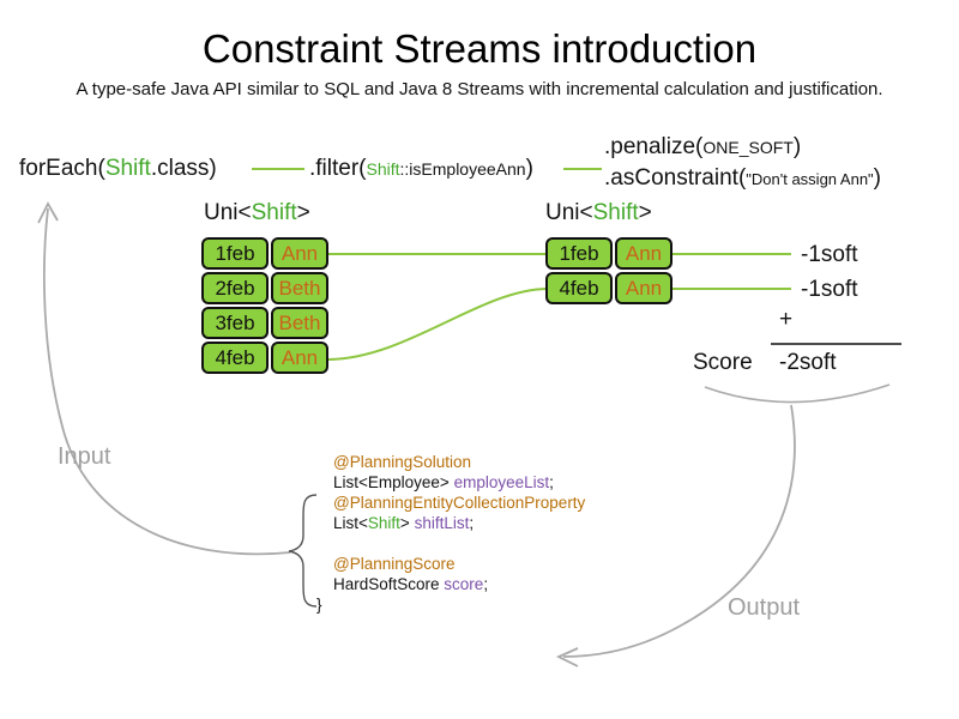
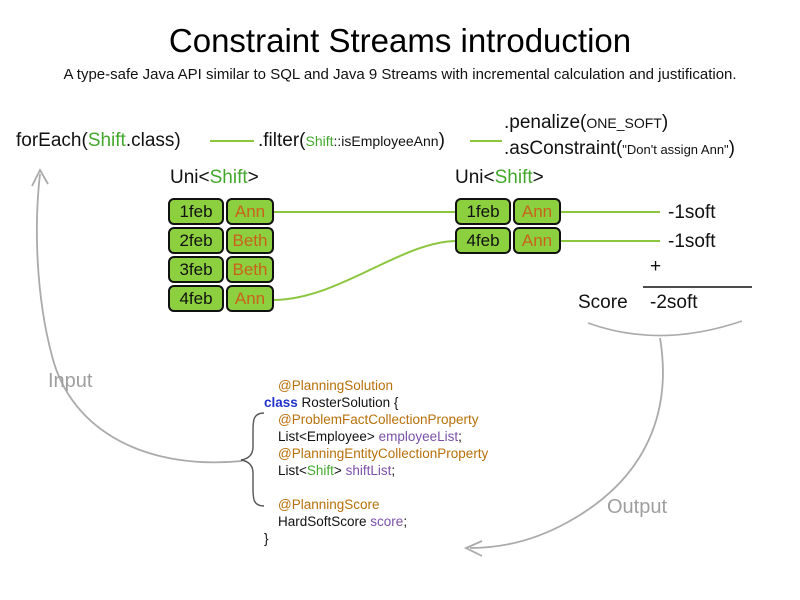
  Constraint Streams introduction
- A type-safe Java API similar to SQL and Java 8 Streams with incremental calculation and justification.
+ A type-safe Java API similar to SQL and Java 9 Streams with incremental calculation and justification.
  forEach(Shift.class)
  .filter(Shift::isEmployeeAnn)
  .penalize(ONE_SOFT)
  .asConstraint("Don't assign Ann")
  Uni<Shift>
  Uni<Shift>
  1feb
  Ann
  2feb
  Beth
  3feb
  Beth
  4feb
  Ann
  1feb
  Ann
  4feb
  Ann
  -1soft
  -1soft
  +
  Score
  -2soft
  Input
  Output
  @PlanningSolution
+ class RosterSolution {
+ @ProblemFactCollectionProperty
  List<Employee> employeeList;
  @PlanningEntityCollectionProperty
  List<Shift> shiftList;
  @PlanningScore
  HardSoftScore score;
  }
